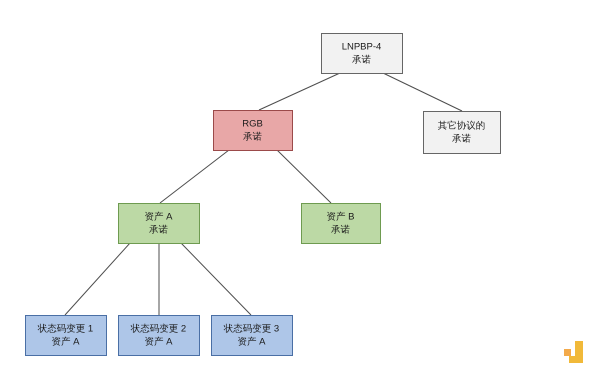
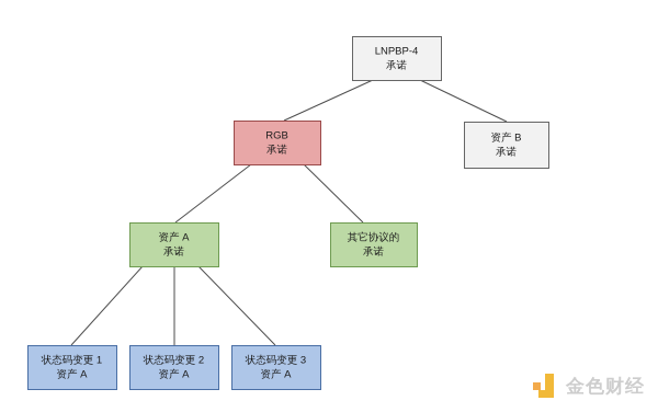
  LNPBP-4
  承诺
  RGB
  承诺
- 其它协议的
+ 资产 B
  承诺
  资产 A
  承诺
- 资产 B
+ 其它协议的
  承诺
  状态码变更 1
  资产 A
  状态码变更 2
  资产 A
  状态码变更 3
  资产 A
+ 金色财经
